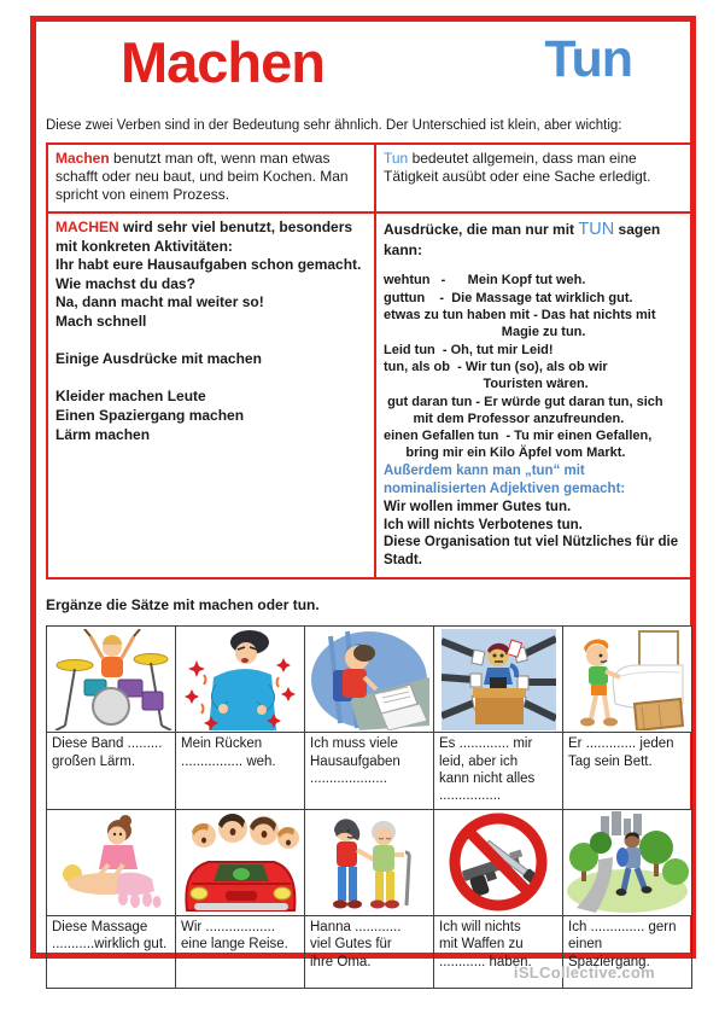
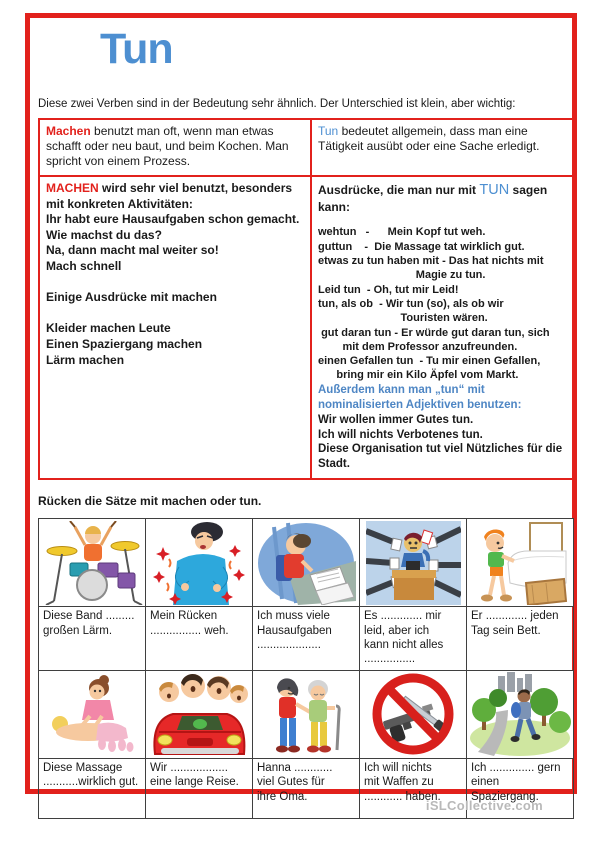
- Machen
  Tun
  Diese zwei Verben sind in der Bedeutung sehr ähnlich. Der Unterschied ist klein, aber wichtig:
  Machen benutzt man oft, wenn man etwas schafft oder neu baut, und beim Kochen. Man spricht von einem Prozess.	Tun bedeutet allgemein, dass man eine Tätigkeit ausübt oder eine Sache erledigt.
- MACHEN wird sehr viel benutzt, besonders mit konkreten Aktivitäten: Ihr habt eure Hausaufgaben schon gemacht. Wie machst du das? Na, dann macht mal weiter so! Mach schnell Einige Ausdrücke mit machen Kleider machen Leute Einen Spaziergang machen Lärm machen	Ausdrücke, die man nur mit TUN sagen kann: wehtun - Mein Kopf tut weh. guttun - Die Massage tat wirklich gut. etwas zu tun haben mit - Das hat nichts mit Magie zu tun. Leid tun - Oh, tut mir Leid! tun, als ob - Wir tun (so), als ob wir Touristen wären. gut daran tun - Er würde gut daran tun, sich mit dem Professor anzufreunden. einen Gefallen tun - Tu mir einen Gefallen, bring mir ein Kilo Äpfel vom Markt. Außerdem kann man „tun“ mit nominalisierten Adjektiven gemacht: Wir wollen immer Gutes tun. Ich will nichts Verbotenes tun. Diese Organisation tut viel Nützliches für die Stadt.
+ MACHEN wird sehr viel benutzt, besonders mit konkreten Aktivitäten: Ihr habt eure Hausaufgaben schon gemacht. Wie machst du das? Na, dann macht mal weiter so! Mach schnell Einige Ausdrücke mit machen Kleider machen Leute Einen Spaziergang machen Lärm machen	Ausdrücke, die man nur mit TUN sagen kann: wehtun - Mein Kopf tut weh. guttun - Die Massage tat wirklich gut. etwas zu tun haben mit - Das hat nichts mit Magie zu tun. Leid tun - Oh, tut mir Leid! tun, als ob - Wir tun (so), als ob wir Touristen wären. gut daran tun - Er würde gut daran tun, sich mit dem Professor anzufreunden. einen Gefallen tun - Tu mir einen Gefallen, bring mir ein Kilo Äpfel vom Markt. Außerdem kann man „tun“ mit nominalisierten Adjektiven benutzen: Wir wollen immer Gutes tun. Ich will nichts Verbotenes tun. Diese Organisation tut viel Nützliches für die Stadt.
- Ergänze die Sätze mit machen oder tun.
+ Rücken die Sätze mit machen oder tun.
  Diese Band ......... großen Lärm.	Mein Rücken ................ weh.	Ich muss viele Hausaufgaben ....................	Es ............. mir leid, aber ich kann nicht alles ................	Er ............. jeden Tag sein Bett.
  Diese Massage ...........wirklich gut.	Wir .................. eine lange Reise.	Hanna ............ viel Gutes für ihre Oma.	Ich will nichts mit Waffen zu ............ haben.	Ich .............. gern einen Spaziergang.
  iSLCollective.com
